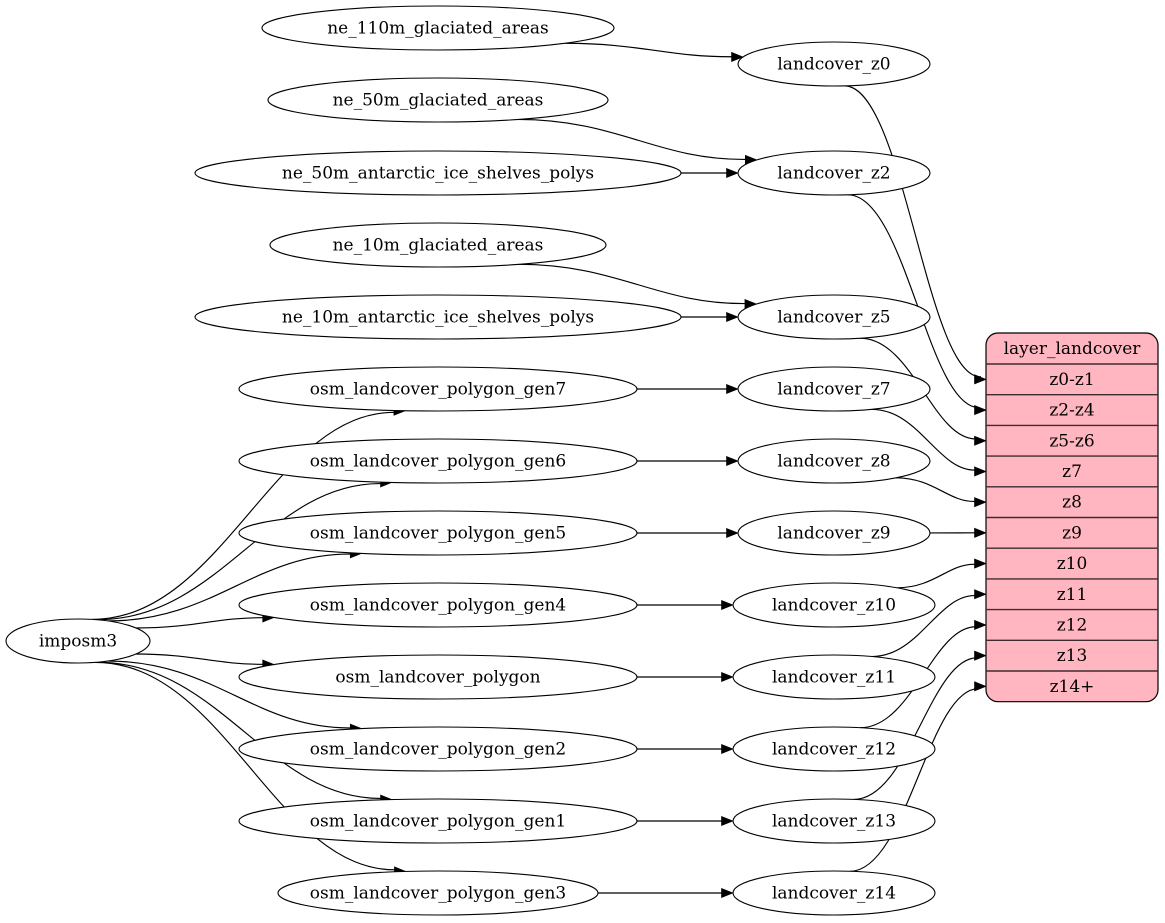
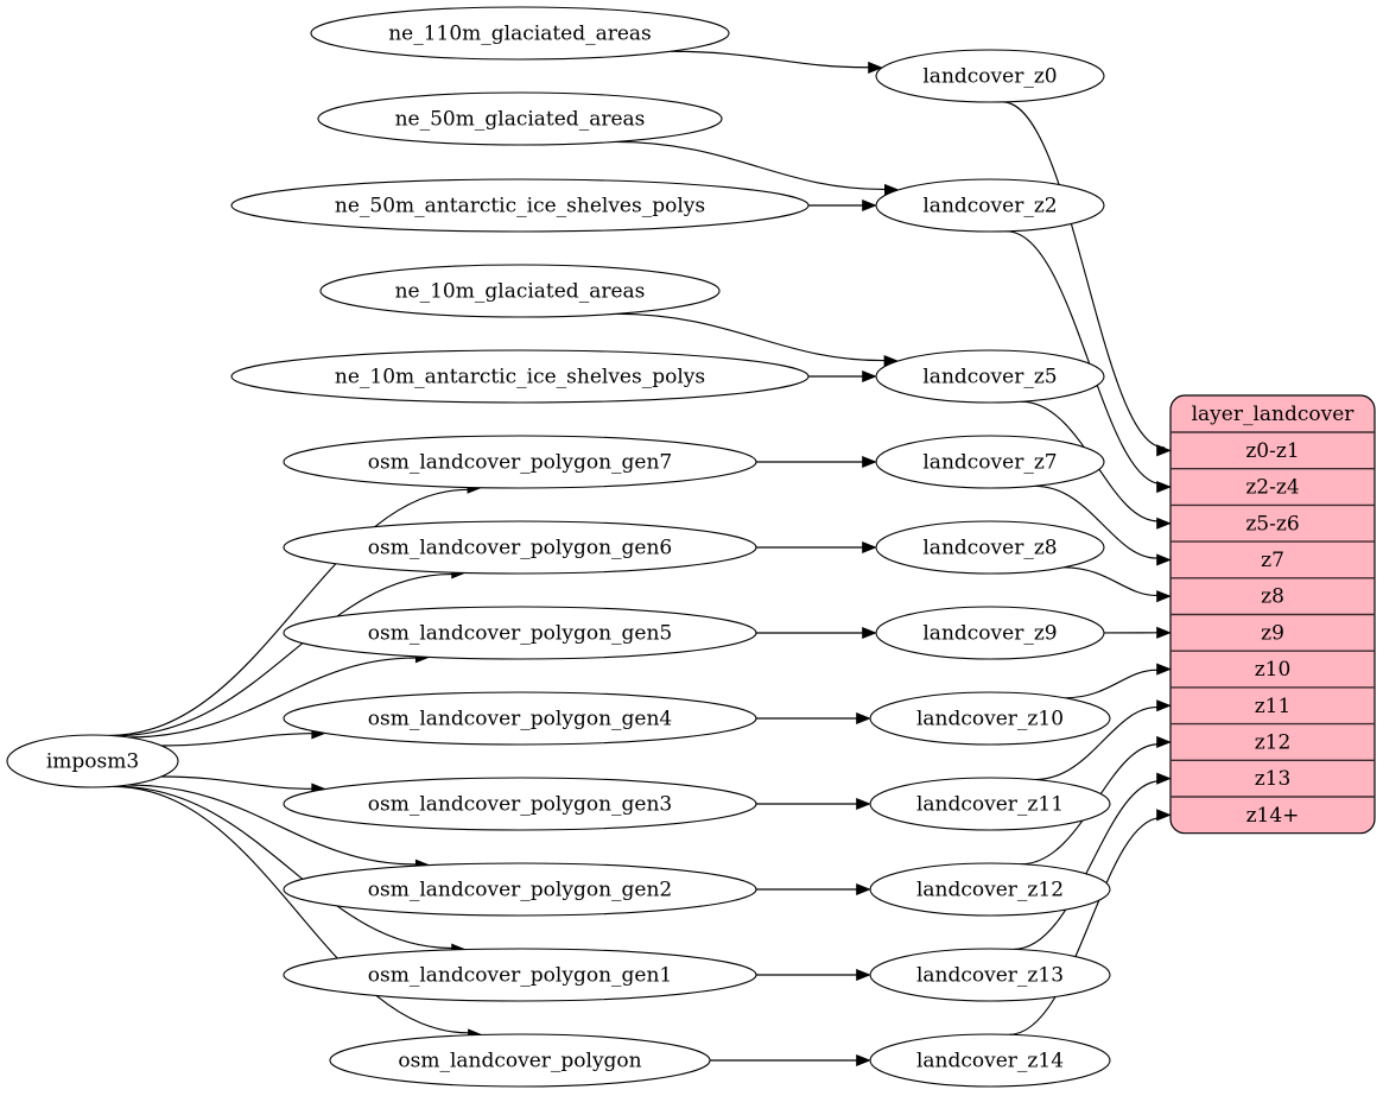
  layer_landcover
  z0-z1
  z2-z4
  z5-z6
  z7
  z8
  z9
  z10
  z11
  z12
  z13
  z14+
  imposm3
  ne_110m_glaciated_areas
  ne_50m_glaciated_areas
  ne_50m_antarctic_ice_shelves_polys
  ne_10m_glaciated_areas
  ne_10m_antarctic_ice_shelves_polys
  osm_landcover_polygon_gen7
  osm_landcover_polygon_gen6
  osm_landcover_polygon_gen5
  osm_landcover_polygon_gen4
- osm_landcover_polygon
+ osm_landcover_polygon_gen3
  osm_landcover_polygon_gen2
  osm_landcover_polygon_gen1
- osm_landcover_polygon_gen3
+ osm_landcover_polygon
  landcover_z0
  landcover_z2
  landcover_z5
  landcover_z7
  landcover_z8
  landcover_z9
  landcover_z10
  landcover_z11
  landcover_z12
  landcover_z13
  landcover_z14
